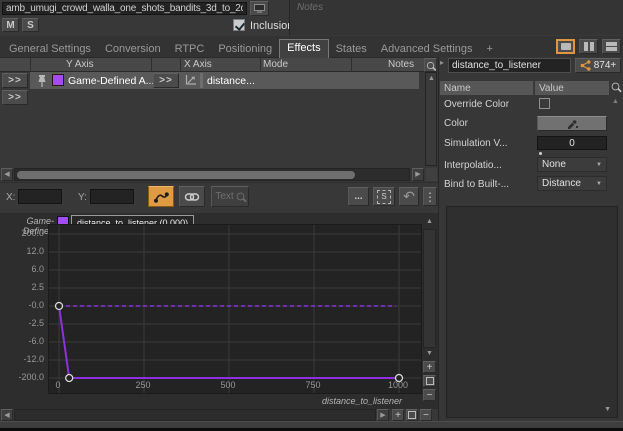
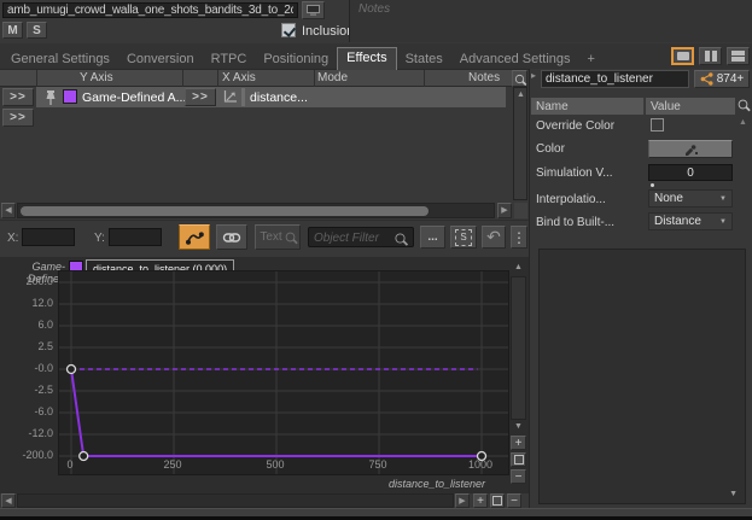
  amb_umugi_crowd_walla_one_shots_bandits_3d_to_2
  M
  S
  Inclusio
  Notes
  General Settings
  Conversion
  RTPC
  Positioning
  Effects
  States
  Advanced Settings
  +
  Y Axis
  X Axis
  Mode
  Notes
  >>
  Game-Defined A..
  >>
  distance...
  >>
  X:
  Y:
  Text
+ Object Filter
  ...
  S
  ↶
  ⋮
  Game-Define
  distance_to_listener (0.000)
  +
  −
  distance_to_listener
  200.0
  12.0
  6.0
  2.5
  -0.0
  -2.5
  -6.0
  -12.0
  -200.0
  0
  250
  500
  750
  1000
  +
  −
  ▸
  distance_to_listener
  874+
  Name
  Value
  Override Color
  Color
  Simulation V...
  0
  Interpolatio...
  None
  Bind to Built-...
  Distance
